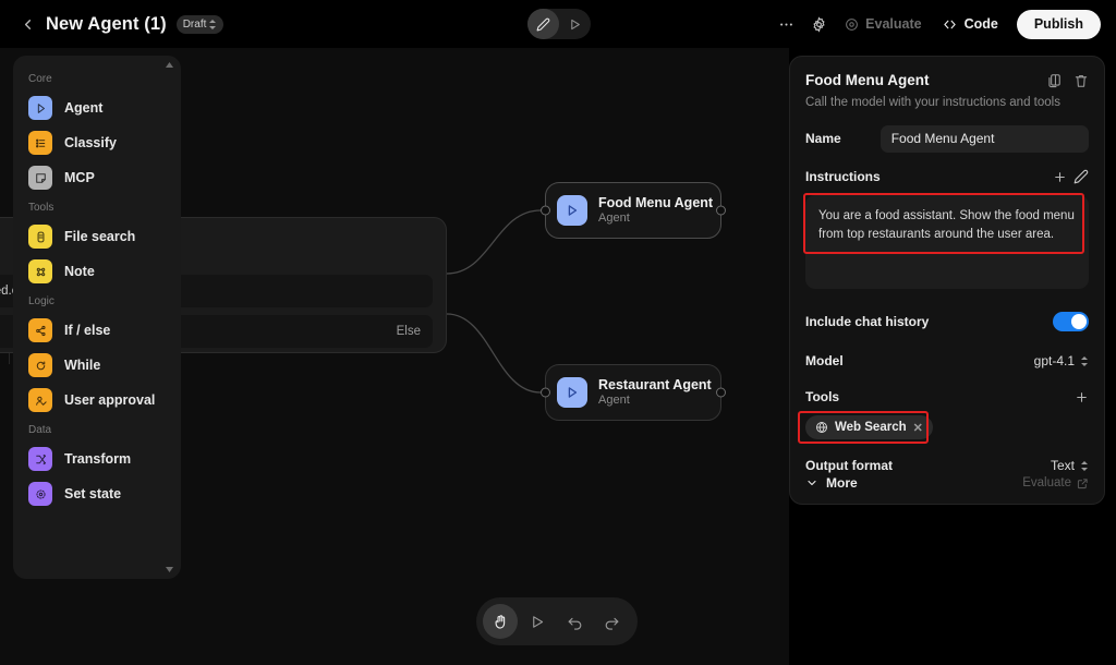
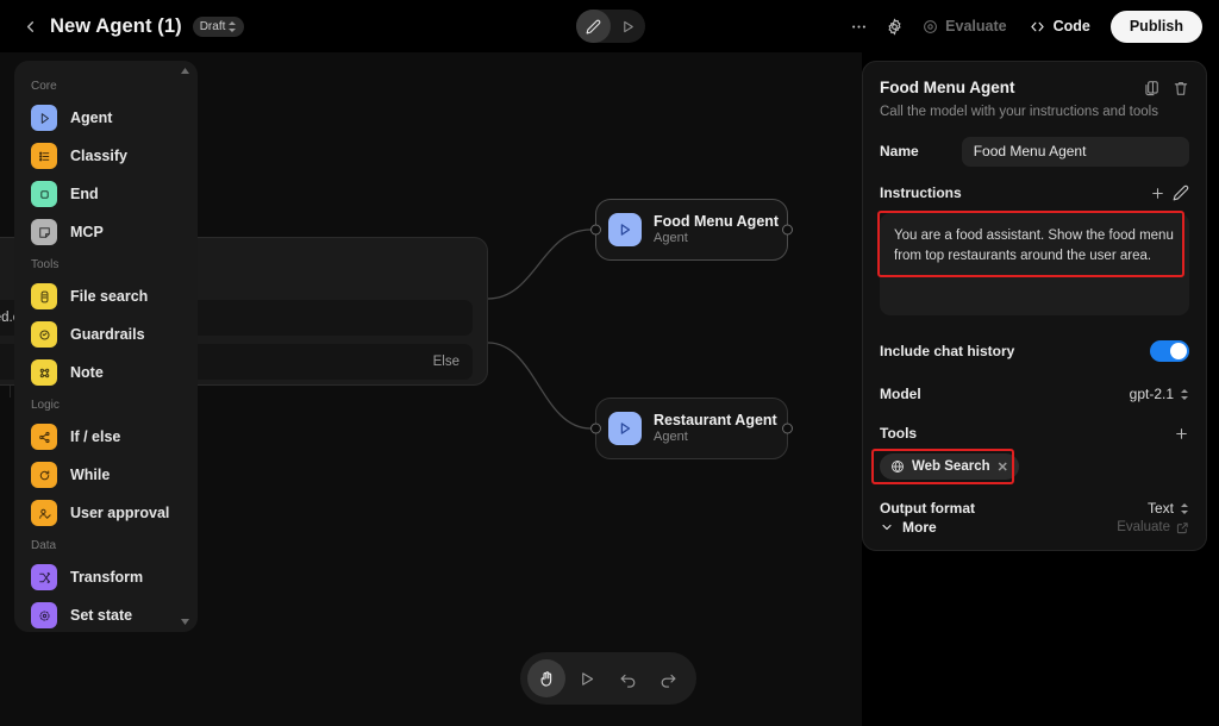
  New Agent (1)
  Draft
  Evaluate
  Code
  Publish
  Else
  Food Menu Agent
  Agent
  Restaurant Agent
  Agent
  Core
  Agent
  Classify
+ End
  MCP
  Tools
  File search
+ Guardrails
  Note
  Logic
  If / else
  While
  User approval
  Data
  Transform
  Set state
  Food Menu Agent
  Call the model with your instructions and tools
  Name
  Food Menu Agent
  Instructions
  Include chat history
  Model
- gpt-4.1
+ gpt-2.1
  Tools
  Web Search
  ✕
  Output format
  Text
  More
  Evaluate
